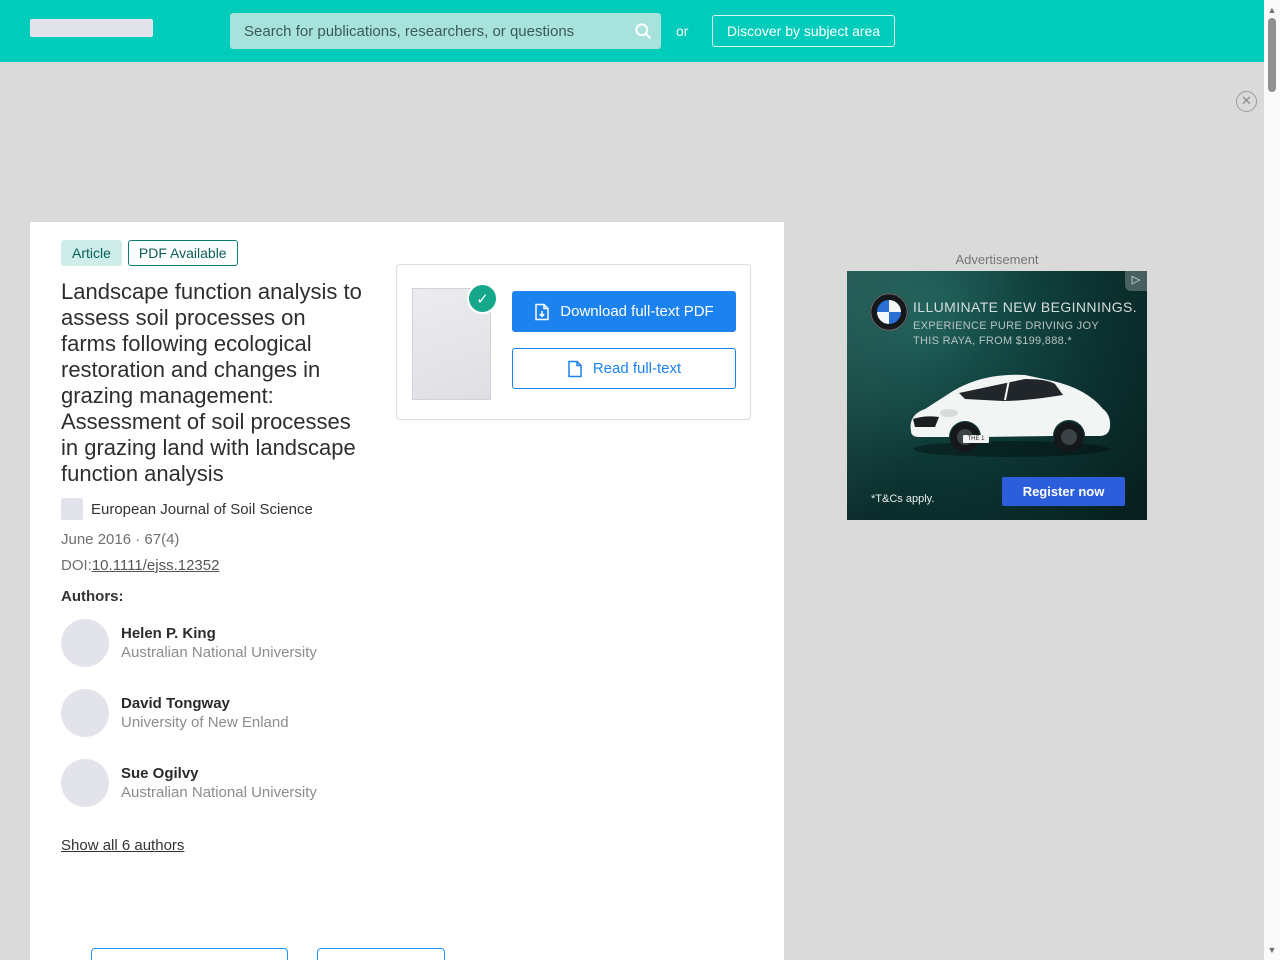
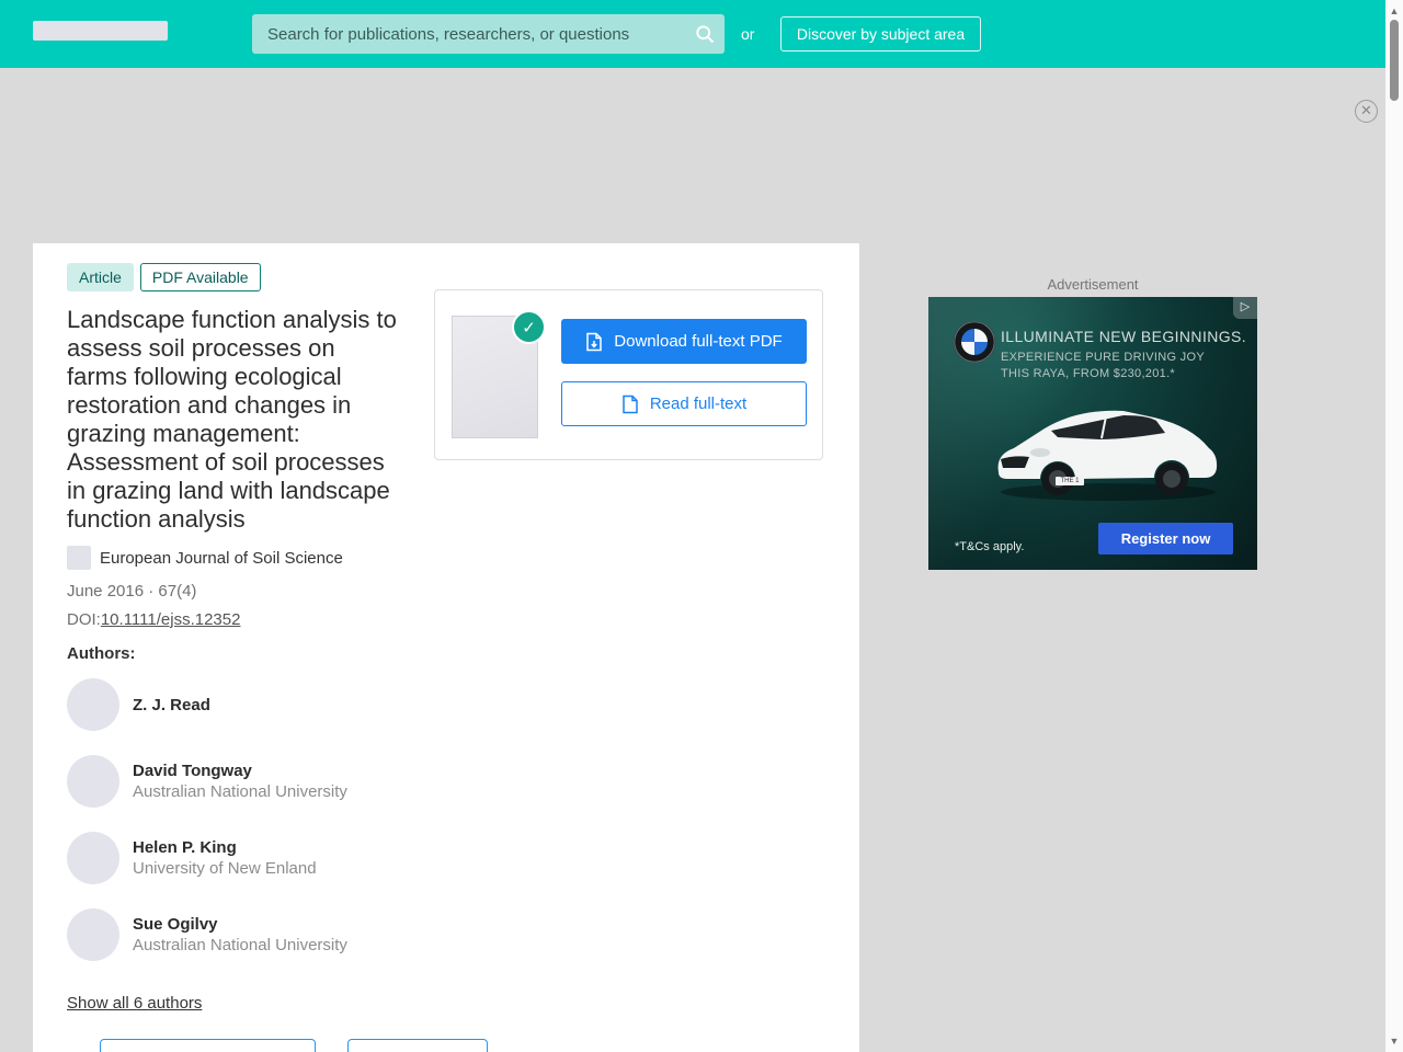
  Search for publications, researchers, or questions
  or
  Discover by subject area
  ▲
  ▼
  ✕
  Article
  PDF Available
  Landscape function analysis to assess soil processes on farms following ecological restoration and changes in grazing management: Assessment of soil processes in grazing land with landscape function analysis
  European Journal of Soil Science
  June 2016 · 67(4)
  DOI:10.1111/ejss.12352
  Authors:
+ Z. J. Read
- Helen P. King
+ David Tongway
  Australian National University
- David Tongway
+ Helen P. King
  University of New Enland
  Sue Ogilvy
  Australian National University
  Show all 6 authors
  ✓
  Download full-text PDF
  Read full-text
  Advertisement
  ▷
  ILLUMINATE NEW BEGINNINGS.
  EXPERIENCE PURE DRIVING JOY
- THIS RAYA, FROM $199,888.*
+ THIS RAYA, FROM $230,201.*
  *T&Cs apply.
  Register now
